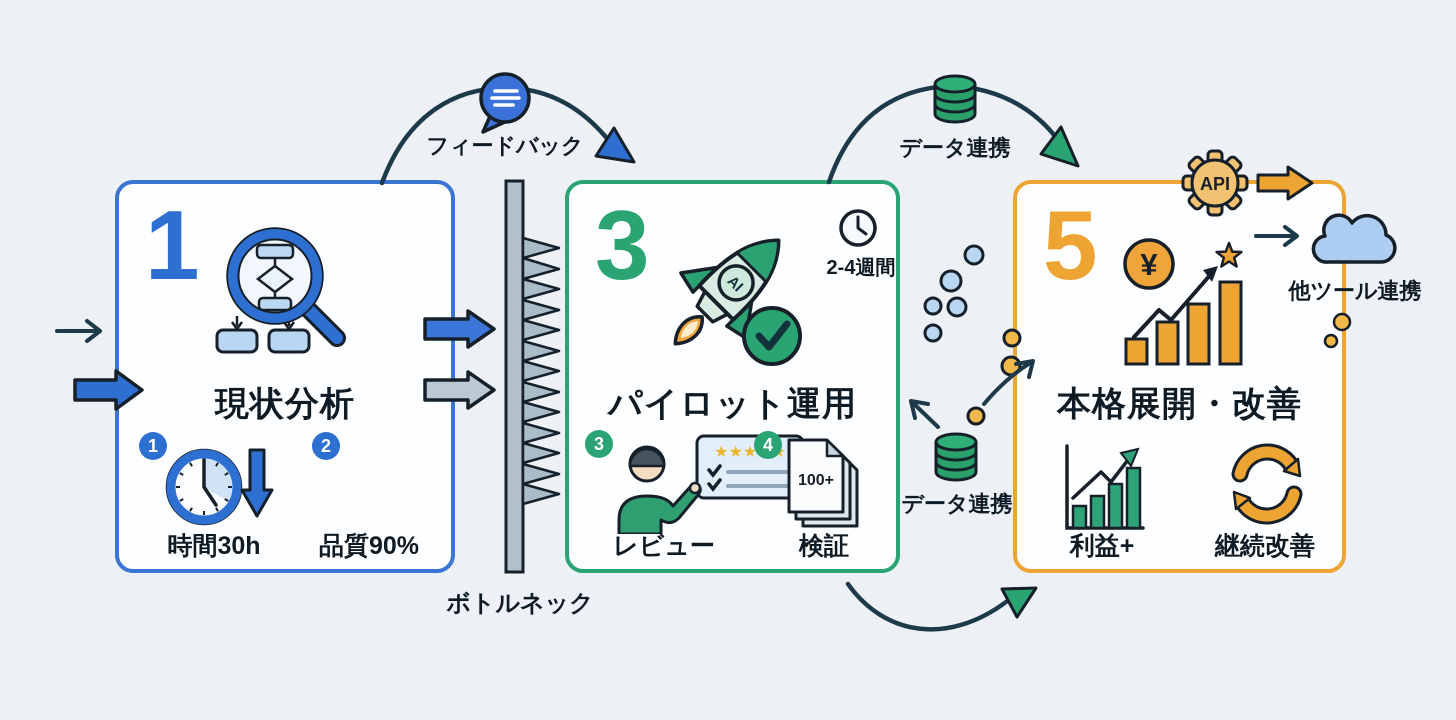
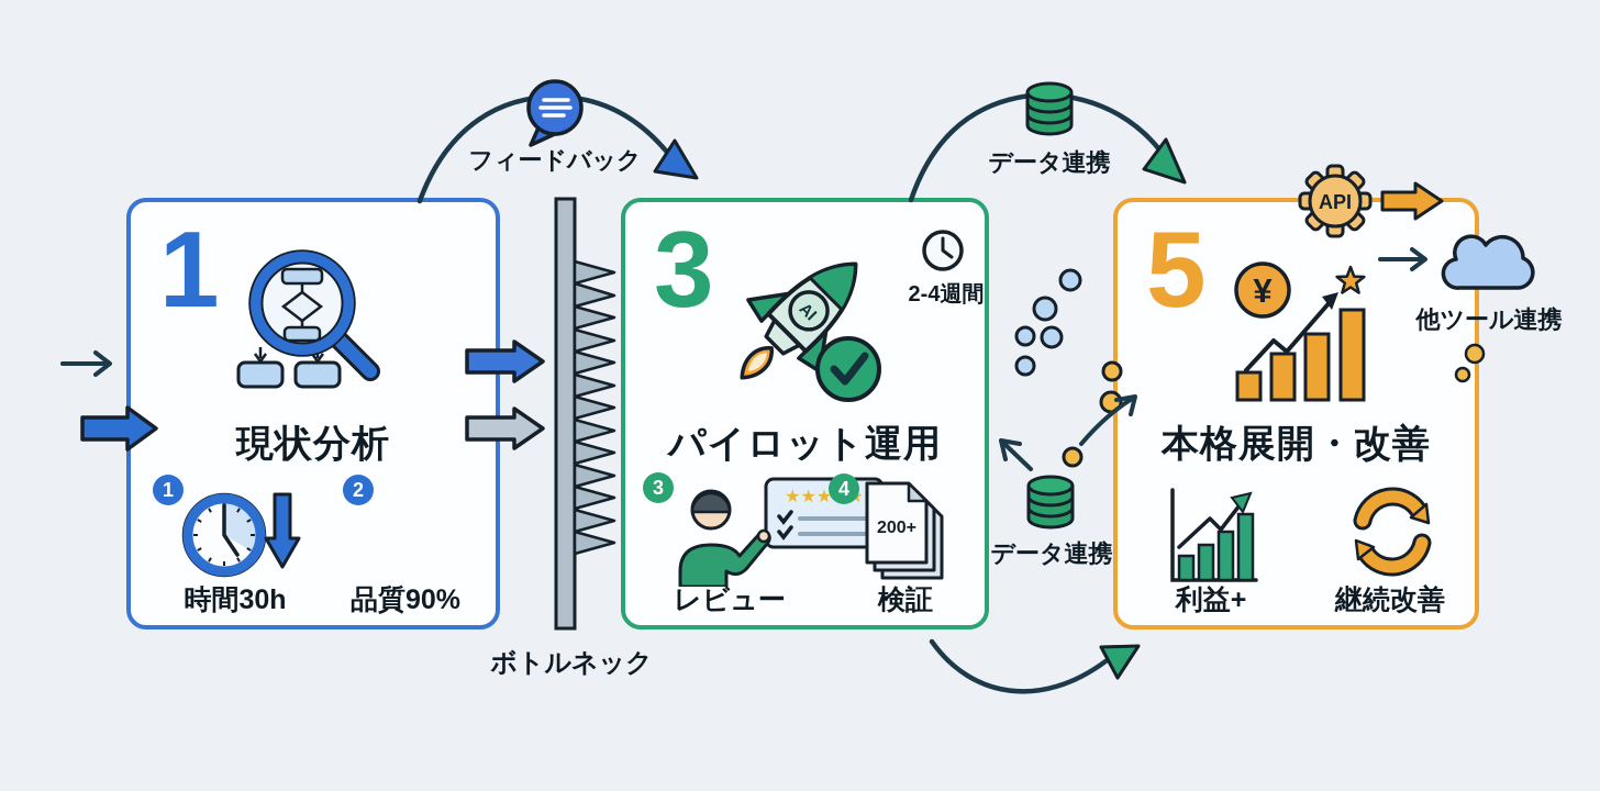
  1
  現状分析
  1
  2
  時間30h
  品質90%
  3
  2-4週間
  パイロット運用
  3
  4
- 100+
+ 200+
  レビュー
  検証
  5
  ¥
  本格展開・改善
  利益+
  継続改善
  API
  フィードバック
  データ連携
  ボトルネック
  データ連携
  他ツール連携
